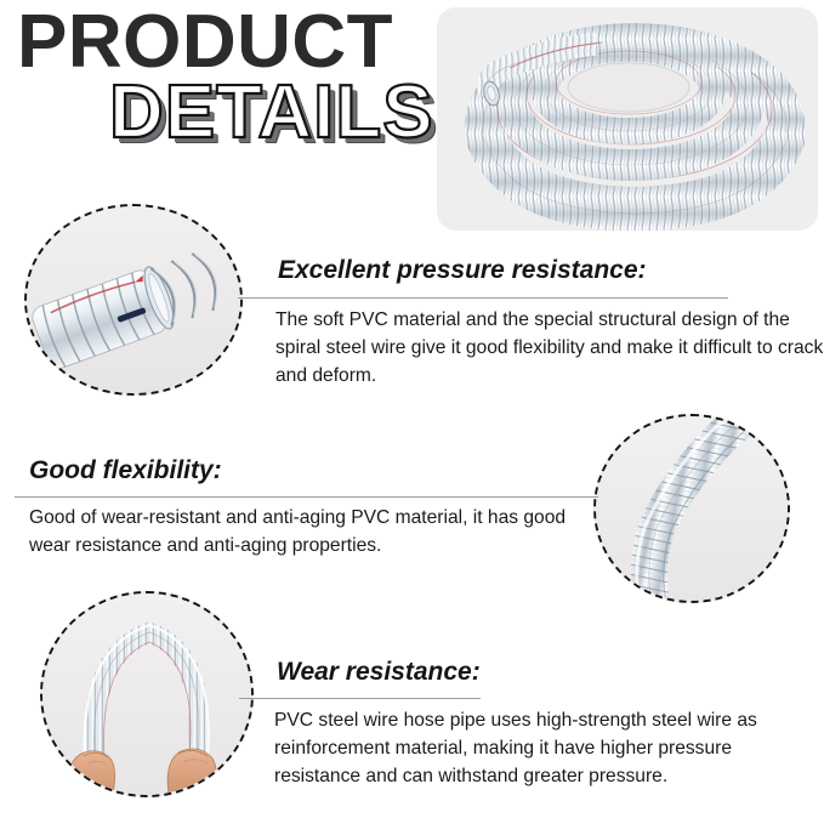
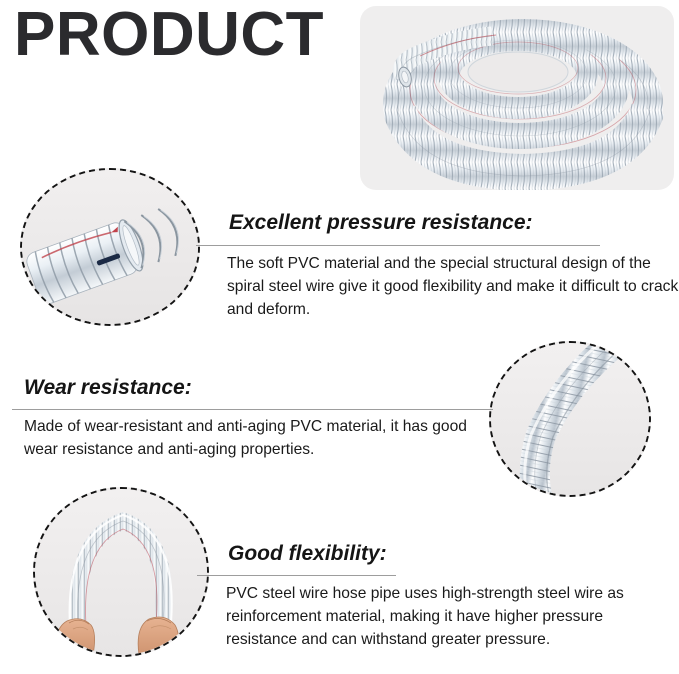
  PRODUCT
- DETAILS
  Excellent pressure resistance:
  The soft PVC material and the special structural design of the spiral steel wire give it good flexibility and make it difficult to crack and deform.
- Good flexibility:
+ Wear resistance:
- Good of wear-resistant and anti-aging PVC material, it has good wear resistance and anti-aging properties.
+ Made of wear-resistant and anti-aging PVC material, it has good wear resistance and anti-aging properties.
- Wear resistance:
+ Good flexibility:
  PVC steel wire hose pipe uses high-strength steel wire as reinforcement material, making it have higher pressure resistance and can withstand greater pressure.
